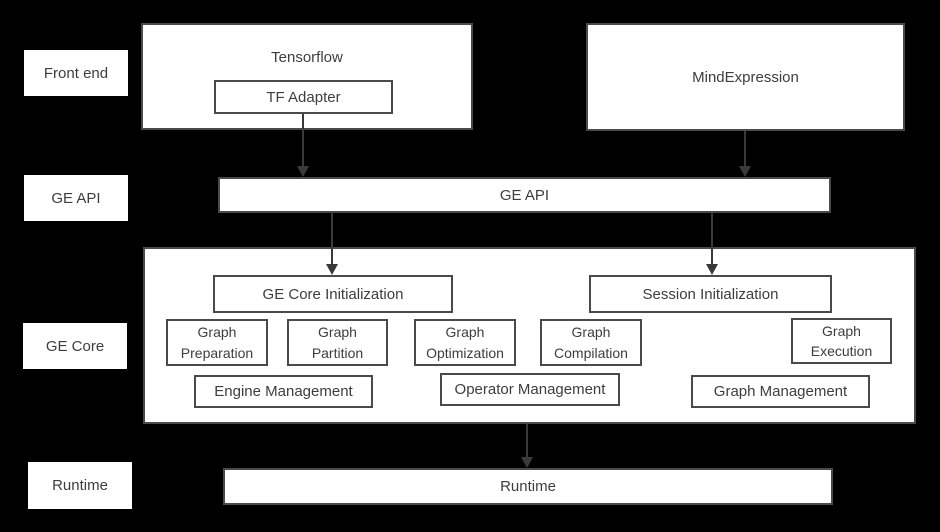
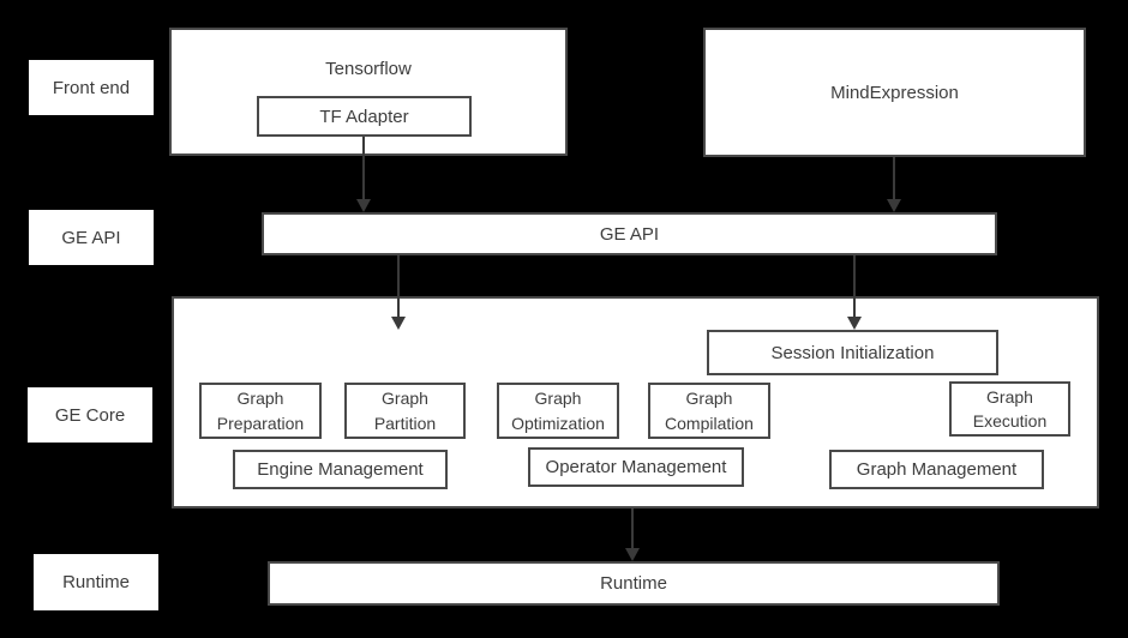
  Front end
  GE API
  GE Core
  Runtime
  Tensorflow
  TF Adapter
  MindExpression
  GE API
- GE Core Initialization
  Session Initialization
  Graph Preparation
  Graph Partition
  Graph Optimization
  Graph Compilation
  Graph Execution
  Engine Management
  Operator Management
  Graph Management
  Runtime
